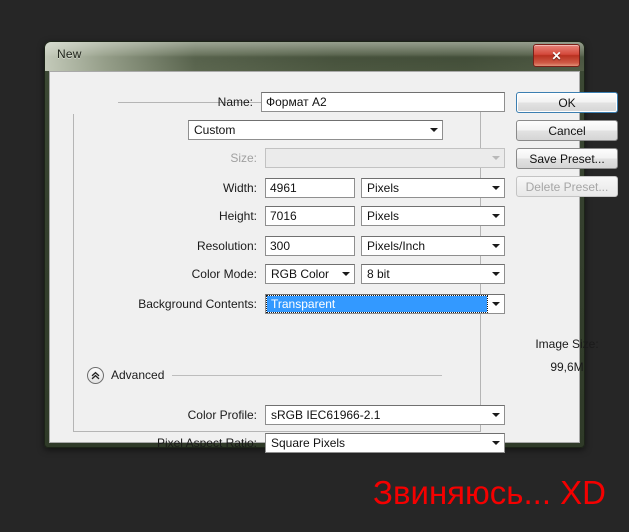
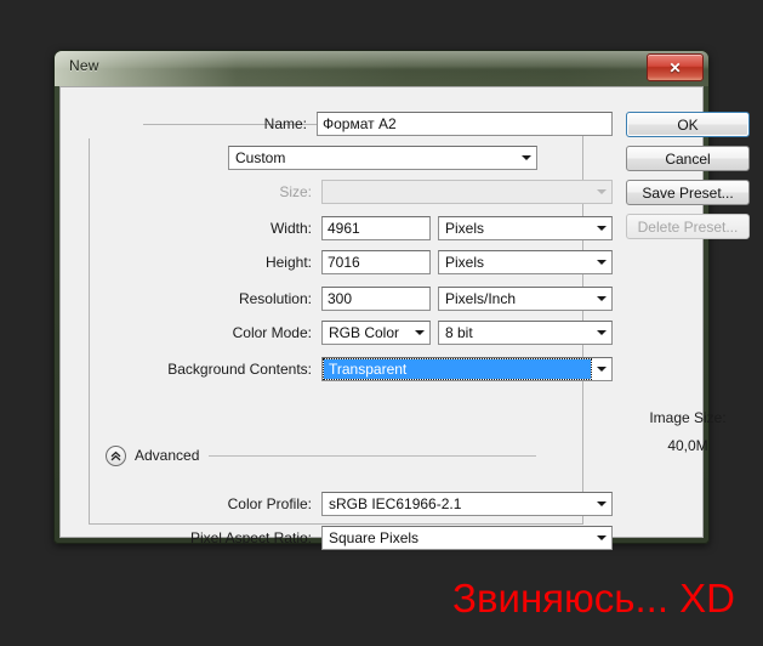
  New
  ✕
  Name:
  Формат А2
  Custom
  Size:
  Width:
  4961
  Pixels
  Height:
  7016
  Pixels
  Resolution:
  300
  Pixels/Inch
  Color Mode:
  RGB Color
  8 bit
  Background Contents:
  Transparent
  Advanced
  Color Profile:
  sRGB IEC61966-2.1
  Pixel Aspect Ratio:
  Square Pixels
  OK
  Cancel
  Save Preset...
  Delete Preset...
  Image Size:
- 99,6M
+ 40,0M
  Звиняюсь... XD
